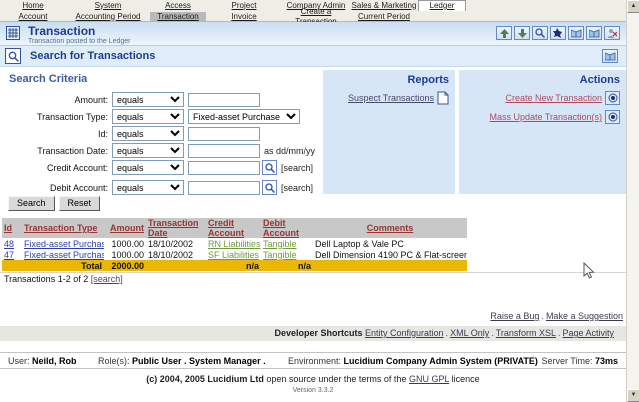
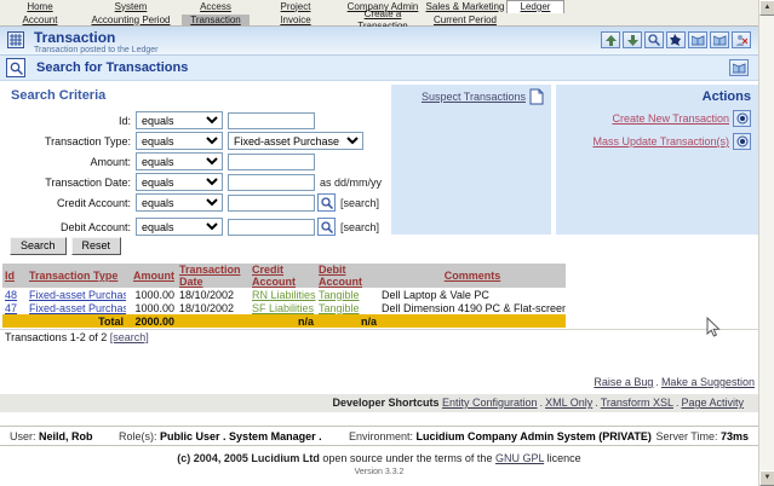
  Home
  System
  Access
  Project
  Company Admin
  Sales & Marketing
  Ledger
  Account
  Accounting Period
  Transaction
  Invoice
  Create a Transaction
  Current Period
  Transaction
  Search for Transactions
  Search Criteria
- Amount:
+ Id:
  equals
  Transaction Type:
  equals
  Fixed-asset Purchase
- Id:
+ Amount:
  equals
  Transaction Date:
  equals
  as dd/mm/yy
  Credit Account:
  equals
  [search]
  Debit Account:
  equals
  [search]
- Reports
  Suspect Transactions
  Actions
  Create New Transaction
  Mass Update Transaction(s)
  Search
  Reset
  Id	Transaction Type	Amount	Transaction Date	Credit Account	Debit Account	Comments
  48	Fixed-asset Purchas	1000.00	18/10/2002	RN Liabilities	Tangible	Dell Laptop & Vale PC
  47	Fixed-asset Purchas	1000.00	18/10/2002	SF Liabilities	Tangible	Dell Dimension 4190 PC & Flat-screen
  	Total	2000.00		n/a	n/a
  Transactions 1-2 of 2 [search]
  Raise a Bug . Make a Suggestion
  Developer Shortcuts Entity Configuration . XML Only . Transform XSL . Page Activity
  User: Neild, Rob
  Role(s): Public User . System Manager .
  Environment: Lucidium Company Admin System (PRIVATE)
  Server Time: 73ms
  (c) 2004, 2005 Lucidium Ltd open source under the terms of the GNU GPL licence
